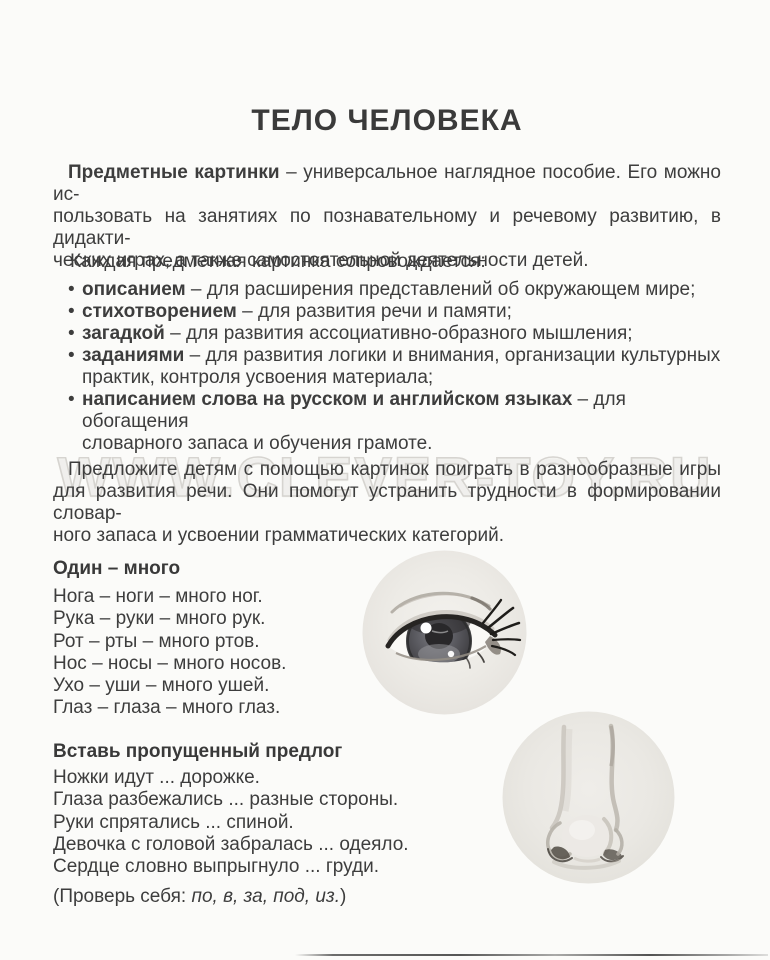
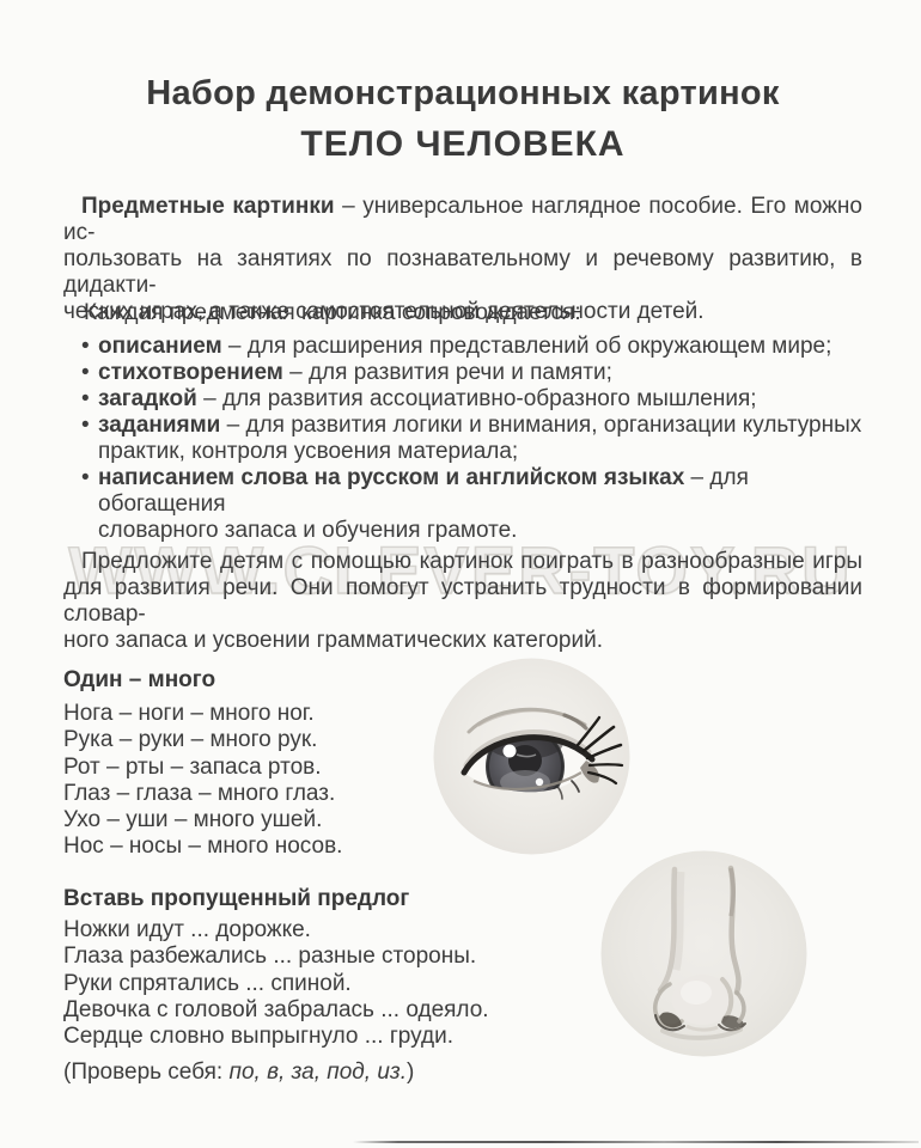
+ Набор демонстрационных картинок
  ТЕЛО ЧЕЛОВЕКА
  Предметные картинки – универсальное наглядное пособие. Его можно ис-
  пользовать на занятиях по познавательному и речевому развитию, в дидакти-
  ческих играх, а также самостоятельной деятельности детей.
  Каждая предметная картинка сопровождается:
  •
  описанием – для расширения представлений об окружающем мире;
  •
  стихотворением – для развития речи и памяти;
  •
  загадкой – для развития ассоциативно-образного мышления;
  •
  заданиями – для развития логики и внимания, организации культурных
  практик, контроля усвоения материала;
  •
  написанием слова на русском и английском языках – для обогащения
  словарного запаса и обучения грамоте.
  WWW.CLEVER-TOY.RU
  Предложите детям с помощью картинок поиграть в разнообразные игры
  для развития речи. Они помогут устранить трудности в формировании словар-
  ного запаса и усвоении грамматических категорий.
  Один – много
  Нога – ноги – много ног.
  Рука – руки – много рук.
- Рот – рты – много ртов.
+ Рот – рты – запаса ртов.
- Нос – носы – много носов.
+ Глаз – глаза – много глаз.
  Ухо – уши – много ушей.
- Глаз – глаза – много глаз.
+ Нос – носы – много носов.
  Вставь пропущенный предлог
  Ножки идут ... дорожке.
  Глаза разбежались ... разные стороны.
  Руки спрятались ... спиной.
  Девочка с головой забралась ... одеяло.
  Сердце словно выпрыгнуло ... груди.
  (Проверь себя: по, в, за, под, из.)
